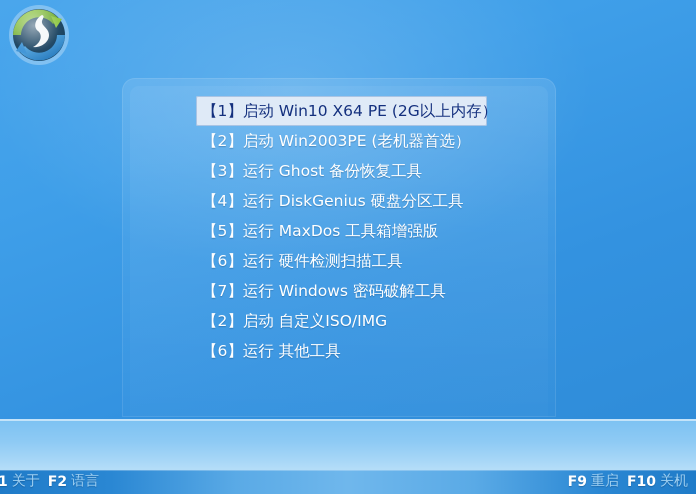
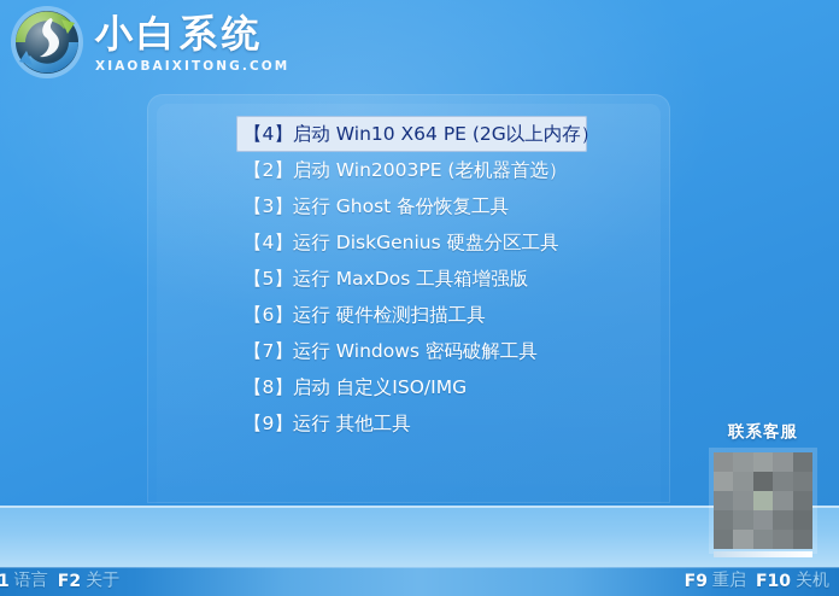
+ 小白系统
+ XIAOBAIXITONG.COM
- 【1】启动 Win10 X64 PE (2G以上内存）
+ 【4】启动 Win10 X64 PE (2G以上内存）
  【2】启动 Win2003PE (老机器首选）
  【3】运行 Ghost 备份恢复工具
  【4】运行 DiskGenius 硬盘分区工具
  【5】运行 MaxDos 工具箱增强版
  【6】运行 硬件检测扫描工具
  【7】运行 Windows 密码破解工具
- 【2】启动 自定义ISO/IMG
+ 【8】启动 自定义ISO/IMG
- 【6】运行 其他工具
+ 【9】运行 其他工具
+ 联系客服
  1
- 关于
+ 语言
  F2
- 语言
+ 关于
  F9
  重启
  F10
  关机
